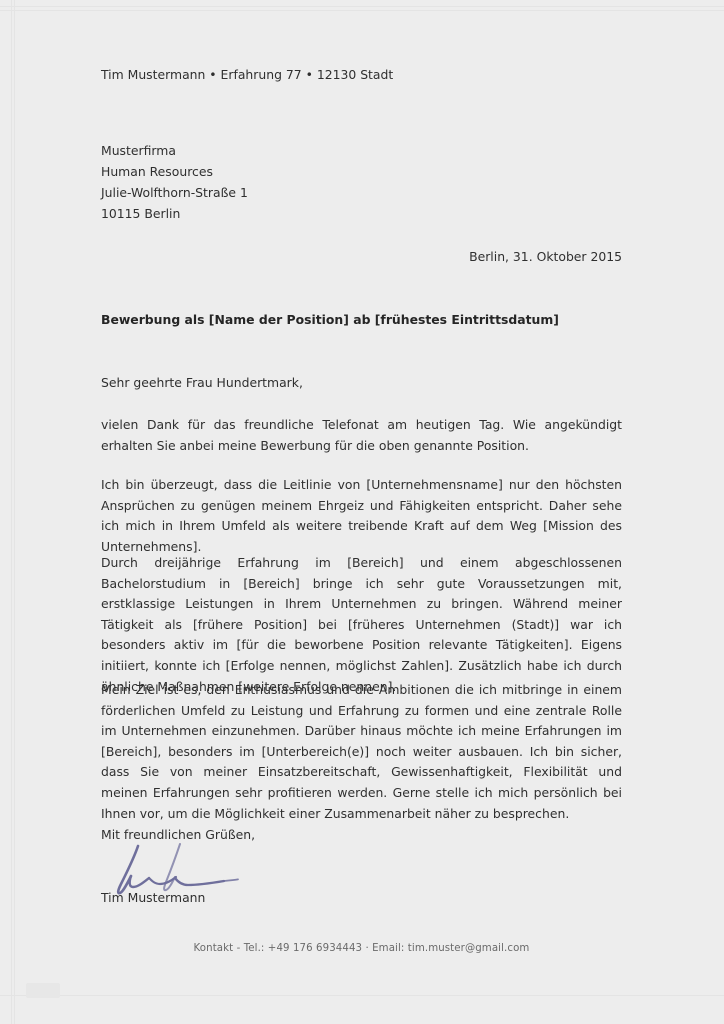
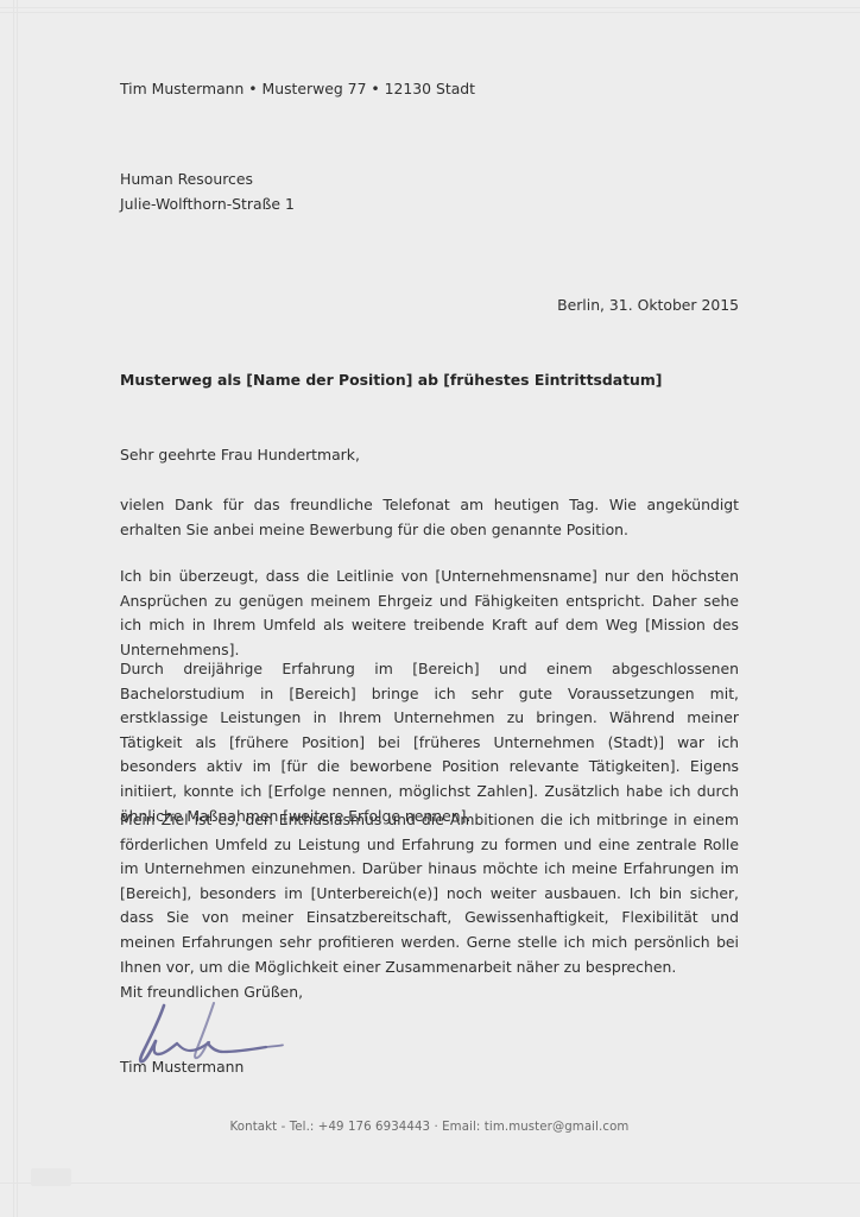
- Tim Mustermann • Erfahrung 77 • 12130 Stadt
+ Tim Mustermann • Musterweg 77 • 12130 Stadt
- Musterfirma
  Human Resources
  Julie-Wolfthorn-Straße 1
- 10115 Berlin
  Berlin, 31. Oktober 2015
- Bewerbung als [Name der Position] ab [frühestes Eintrittsdatum]
+ Musterweg als [Name der Position] ab [frühestes Eintrittsdatum]
  Sehr geehrte Frau Hundertmark,
  vielen Dank für das freundliche Telefonat am heutigen Tag. Wie angekündigt erhalten Sie anbei meine Bewerbung für die oben genannte Position.
  Ich bin überzeugt, dass die Leitlinie von [Unternehmensname] nur den höchsten Ansprüchen zu genügen meinem Ehrgeiz und Fähigkeiten entspricht. Daher sehe ich mich in Ihrem Umfeld als weitere treibende Kraft auf dem Weg [Mission des Unternehmens].
  Durch dreijährige Erfahrung im [Bereich] und einem abgeschlossenen Bachelorstudium in [Bereich] bringe ich sehr gute Voraussetzungen mit, erstklassige Leistungen in Ihrem Unternehmen zu bringen. Während meiner Tätigkeit als [frühere Position] bei [früheres Unternehmen (Stadt)] war ich besonders aktiv im [für die beworbene Position relevante Tätigkeiten]. Eigens initiiert, konnte ich [Erfolge nennen, möglichst Zahlen]. Zusätzlich habe ich durch ähnliche Maßnahmen [weitere Erfolge nennen].
  Mein Ziel ist es, den Enthusiasmus und die Ambitionen die ich mitbringe in einem förderlichen Umfeld zu Leistung und Erfahrung zu formen und eine zentrale Rolle im Unternehmen einzunehmen. Darüber hinaus möchte ich meine Erfahrungen im [Bereich], besonders im [Unterbereich(e)] noch weiter ausbauen. Ich bin sicher, dass Sie von meiner Einsatzbereitschaft, Gewissenhaftigkeit, Flexibilität und meinen Erfahrungen sehr profitieren werden. Gerne stelle ich mich persönlich bei Ihnen vor, um die Möglichkeit einer Zusammenarbeit näher zu besprechen.
  Mit freundlichen Grüßen,
  Tim Mustermann
  Kontakt - Tel.: +49 176 6934443 · Email: tim.muster@gmail.com
